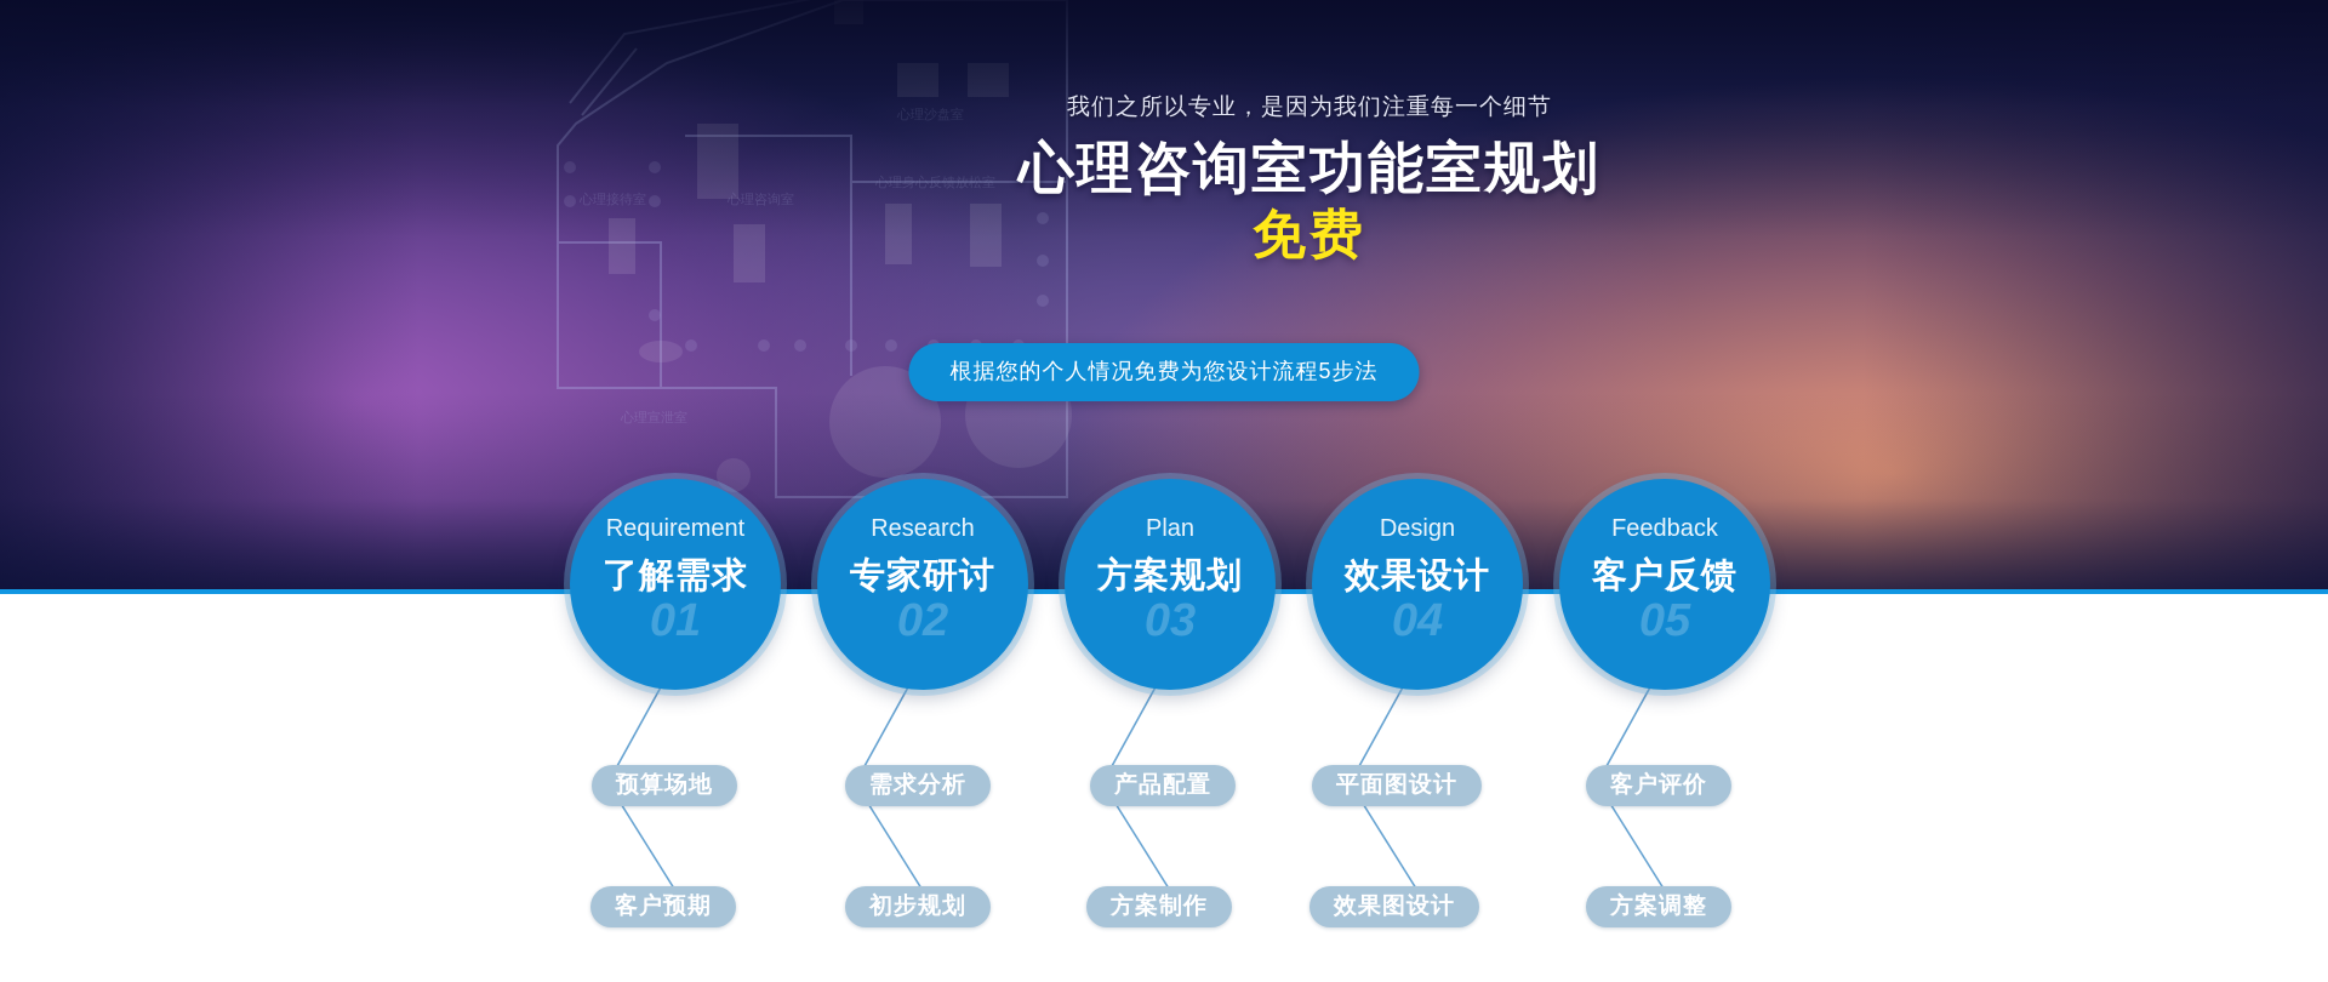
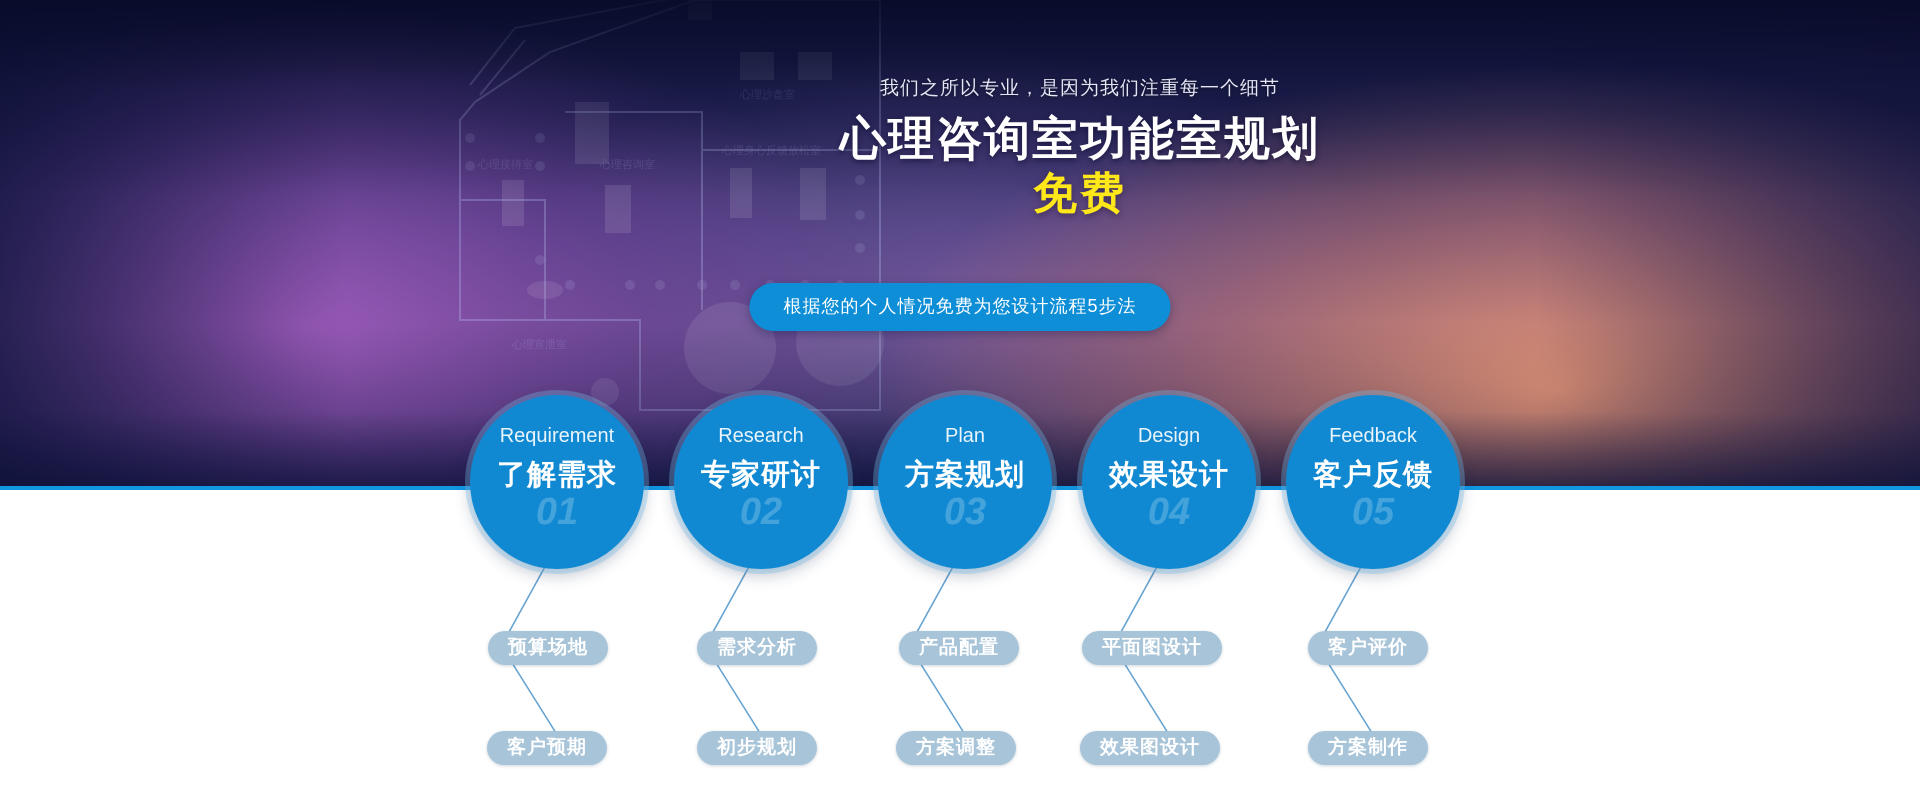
  我们之所以专业，是因为我们注重每一个细节
  心理咨询室功能室规划
  免费
  根据您的个人情况免费为您设计流程5步法
  Requirement
  了解需求
  01
  Research
  专家研讨
  02
  Plan
  方案规划
  03
  Design
  效果设计
  04
  Feedback
  客户反馈
  05
  预算场地
  需求分析
  产品配置
  平面图设计
  客户评价
  客户预期
  初步规划
- 方案制作
+ 方案调整
  效果图设计
- 方案调整
+ 方案制作
